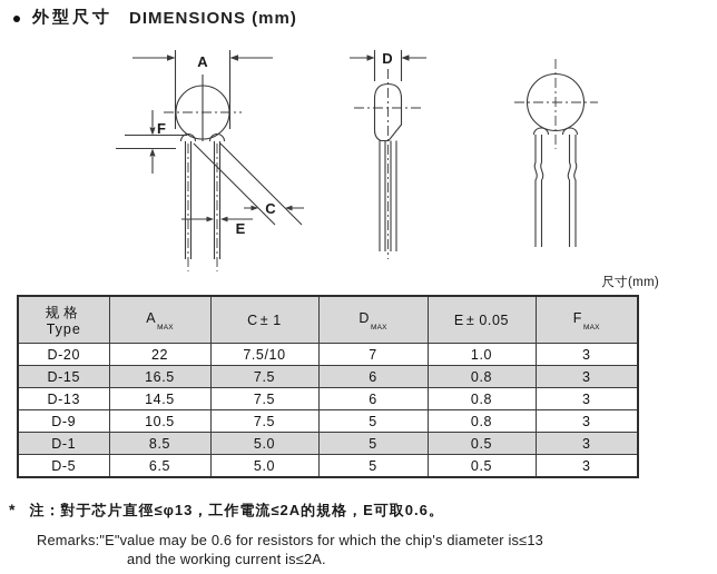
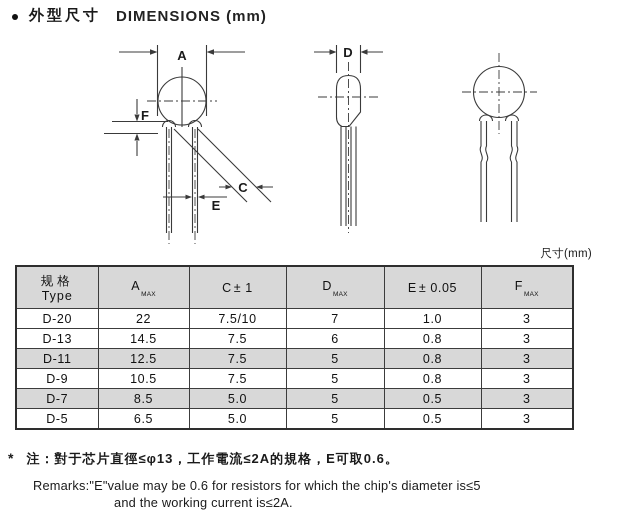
  外型尺寸
  DIMENSIONS (mm)
  A
  F
  C
  E
  D
  尺寸(mm)
  D-20	22	7.5/10	7	1.0	3
- D-15	16.5	7.5	6	0.8	3
  D-13	14.5	7.5	6	0.8	3
+ D-11	12.5	7.5	5	0.8	3
  D-9	10.5	7.5	5	0.8	3
- D-1	8.5	5.0	5	0.5	3
+ D-7	8.5	5.0	5	0.5	3
  D-5	6.5	5.0	5	0.5	3
  *
  注：對于芯片直徑≤φ13，工作電流≤2A的規格，E可取0.6。
- Remarks:"E"value may be 0.6 for resistors for which the chip's diameter is≤13
+ Remarks:"E"value may be 0.6 for resistors for which the chip's diameter is≤5
  and the working current is≤2A.
